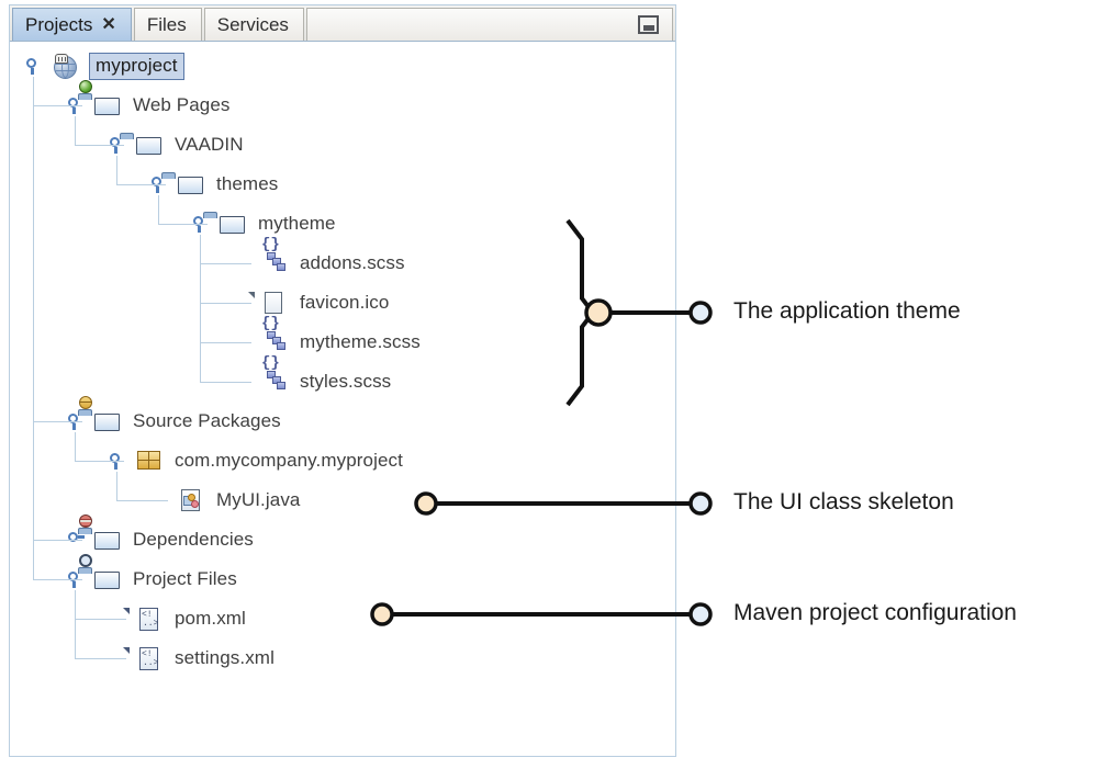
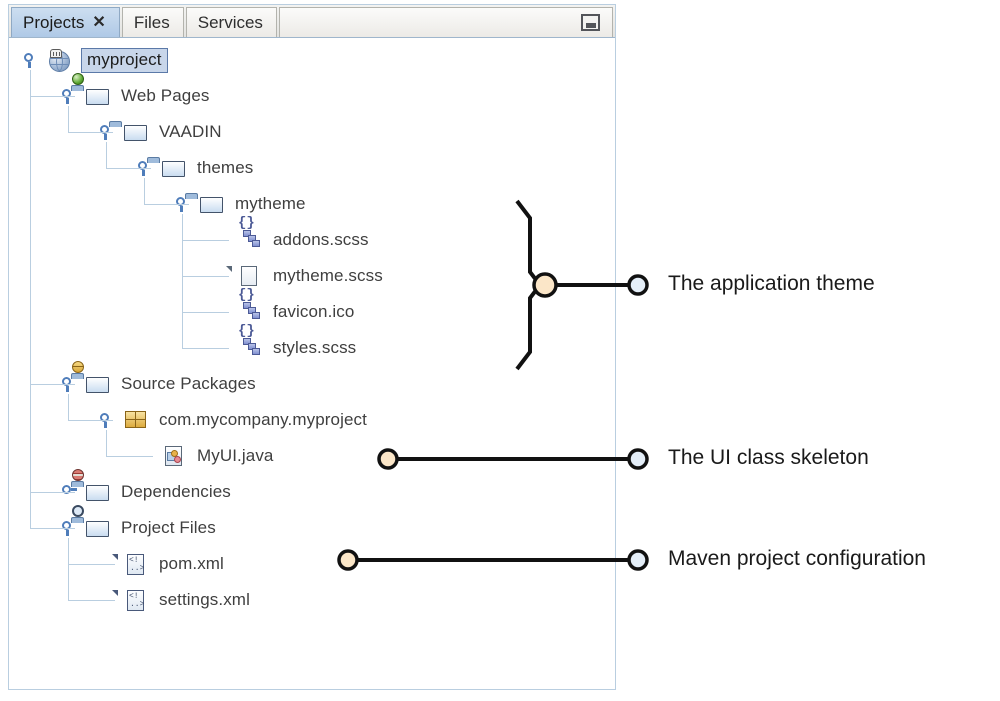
  Projects
  ✕
  Files
  Services
  myproject
  Web Pages
  VAADIN
  themes
  mytheme
  {}
  addons.scss
- favicon.ico
+ mytheme.scss
  {}
- mytheme.scss
+ favicon.ico
  {}
  styles.scss
  Source Packages
  com.mycompany.myproject
  MyUI.java
  Dependencies
  Project Files
  <!
  ..>
  pom.xml
  <!
  ..>
  settings.xml
  The application theme
  The UI class skeleton
  Maven project configuration
